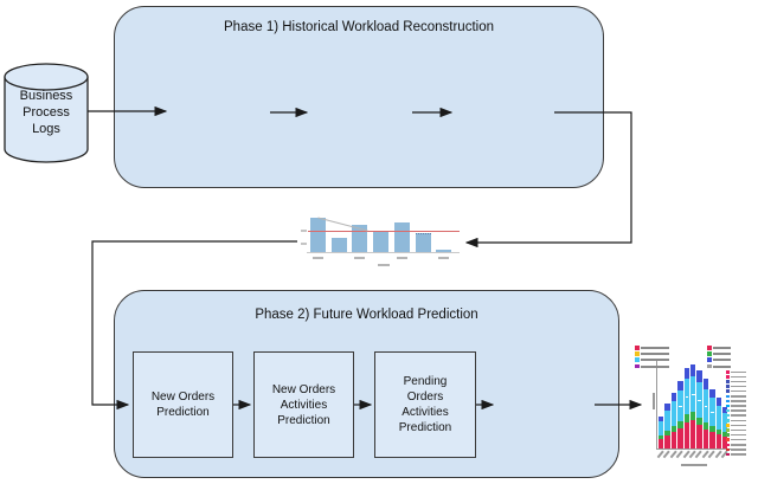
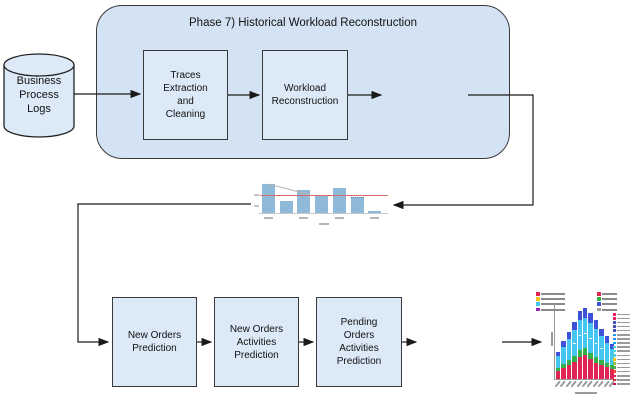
- Phase 1) Historical Workload Reconstruction
+ Phase 7) Historical Workload Reconstruction
- Phase 2) Future Workload Prediction
  Business
  Process
  Logs
+ Traces
+ Extraction
+ and
+ Cleaning
+ Workload
+ Reconstruction
  New Orders
  Prediction
  New Orders
  Activities
  Prediction
  Pending
  Orders
  Activities
  Prediction
